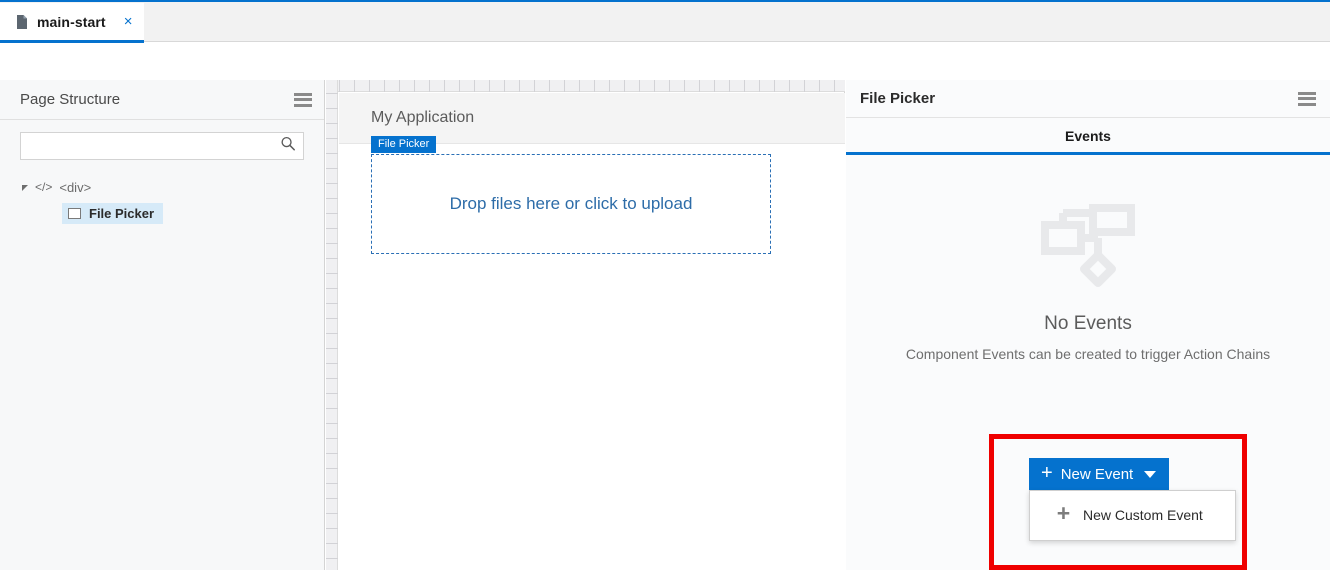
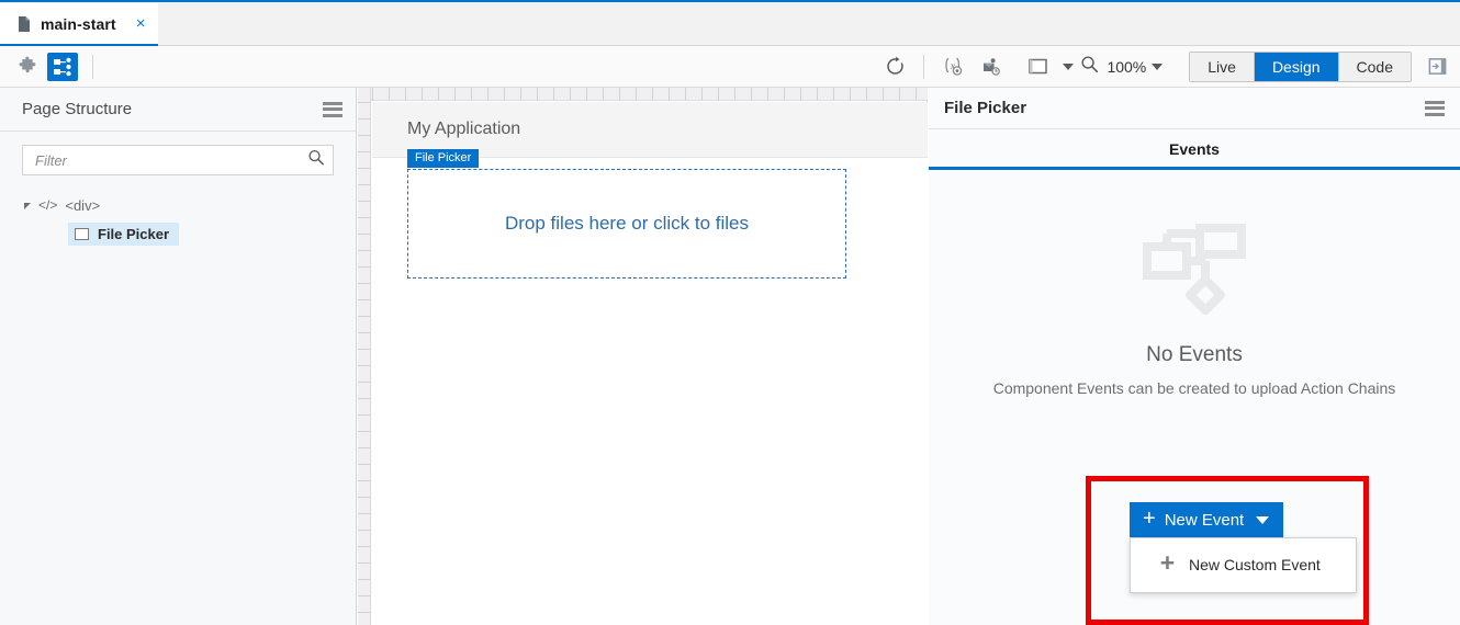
  main-start
  ×
+ x
+ 100%
+ Live
+ Design
+ Code
  Page Structure
+ Filter
  </>
  <div>
  File Picker
  My Application
  File Picker
- Drop files here or click to upload
+ Drop files here or click to files
  File Picker
  Events
  No Events
- Component Events can be created to trigger Action Chains
+ Component Events can be created to upload Action Chains
  +
  New Event
  +
  New Custom Event
